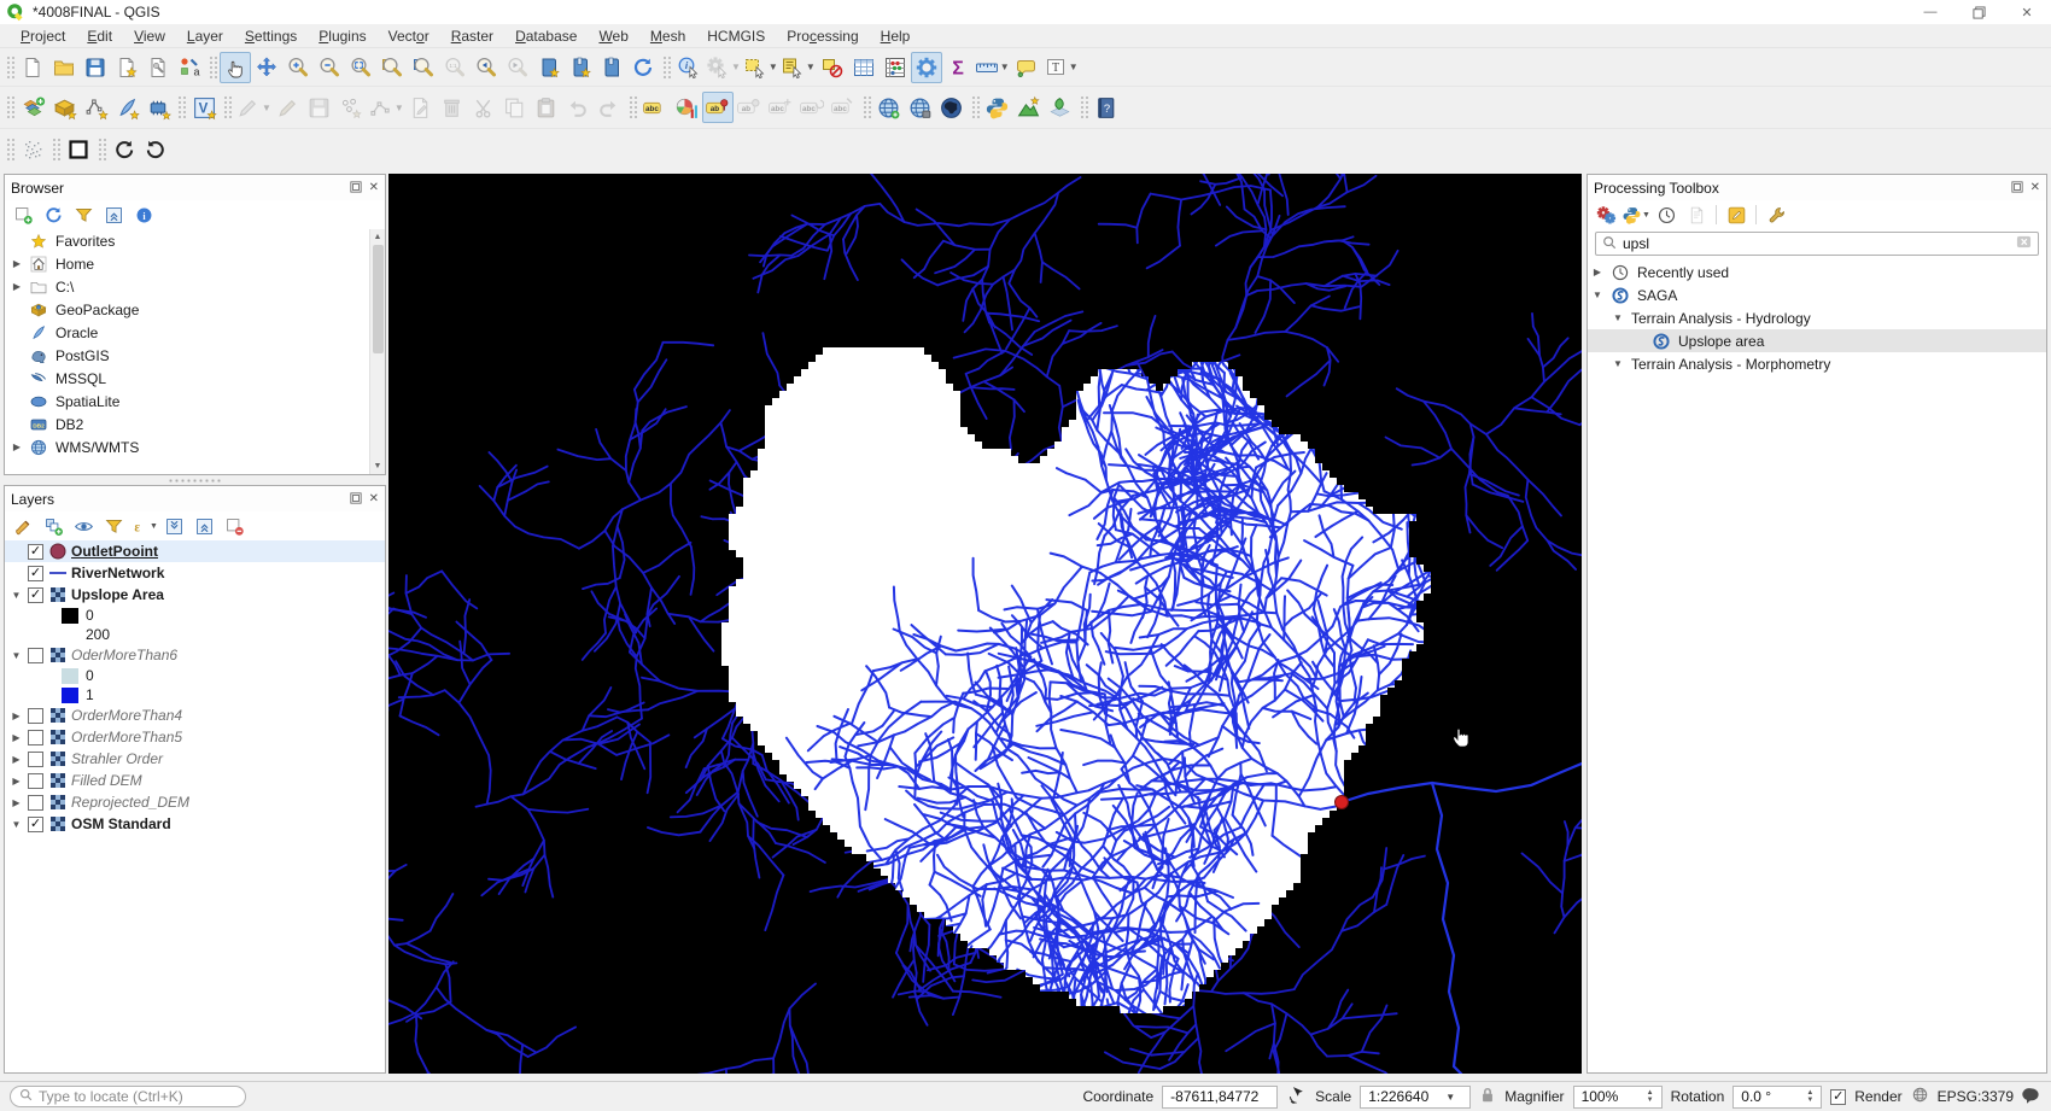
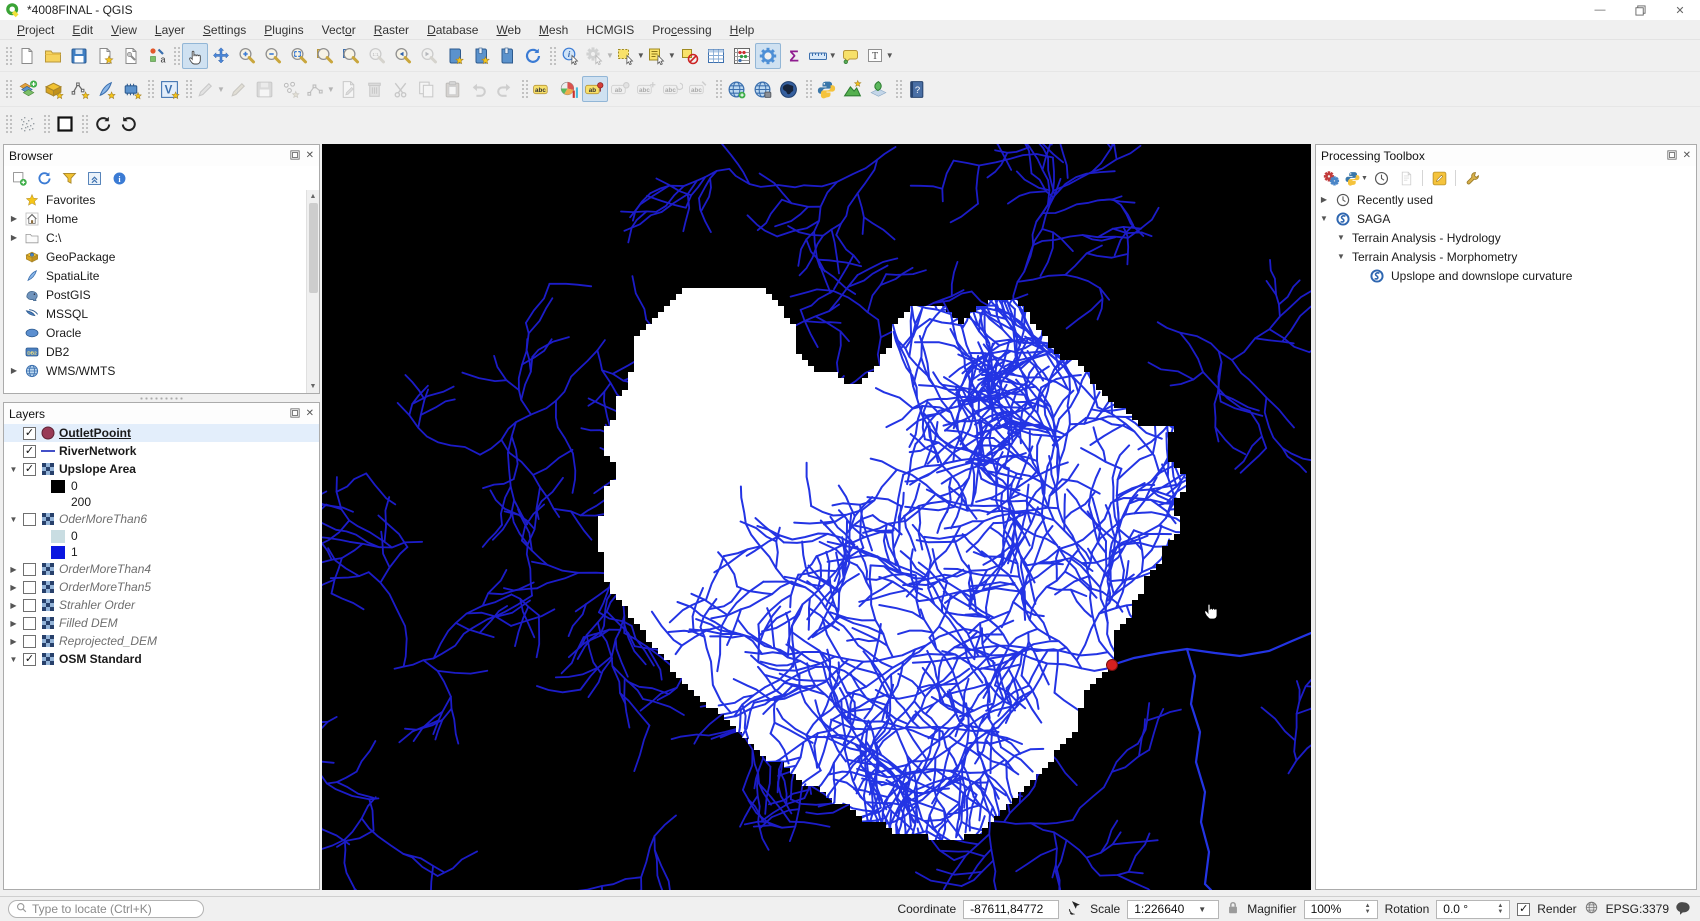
  *4008FINAL - QGIS
  —
  ✕
  Project
  Edit
  View
  Layer
  Settings
  Plugins
  Vector
  Raster
  Database
  Web
  Mesh
  HCMGIS
  Processing
  Help
  a
  i
  ▼
  ▼
  ▼
  Σ
  ▼
  T
  ▼
  V
  ▼
  ▼
  ?
  Browser
  ✕
  i
  Favorites
  ▶
  Home
  ▶
  C:\
  GeoPackage
- Oracle
+ SpatiaLite
  PostGIS
  MSSQL
- SpatiaLite
+ Oracle
  DB2
  ▶
  WMS/WMTS
  Layers
  ✕
- ε
  ✓
  OutletPooint
  ✓
  RiverNetwork
  ▼
  ✓
  Upslope Area
  0
  200
  ▼
  OderMoreThan6
  0
  1
  ▶
  OrderMoreThan4
  ▶
  OrderMoreThan5
  ▶
  Strahler Order
  ▶
  Filled DEM
  ▶
  Reprojected_DEM
  ▼
  ✓
  OSM Standard
  Processing Toolbox
  ✕
- upsl
  ▶
  Recently used
  ▼
  SAGA
  ▼
  Terrain Analysis - Hydrology
- Upslope area
  ▼
  Terrain Analysis - Morphometry
+ Upslope and downslope curvature
  Type to locate (Ctrl+K)
  Coordinate
  -87611,84772
  Scale
  1:226640
  ▼
  Magnifier
  100%
  Rotation
  0.0 °
  ✓
  Render
  EPSG:3379
